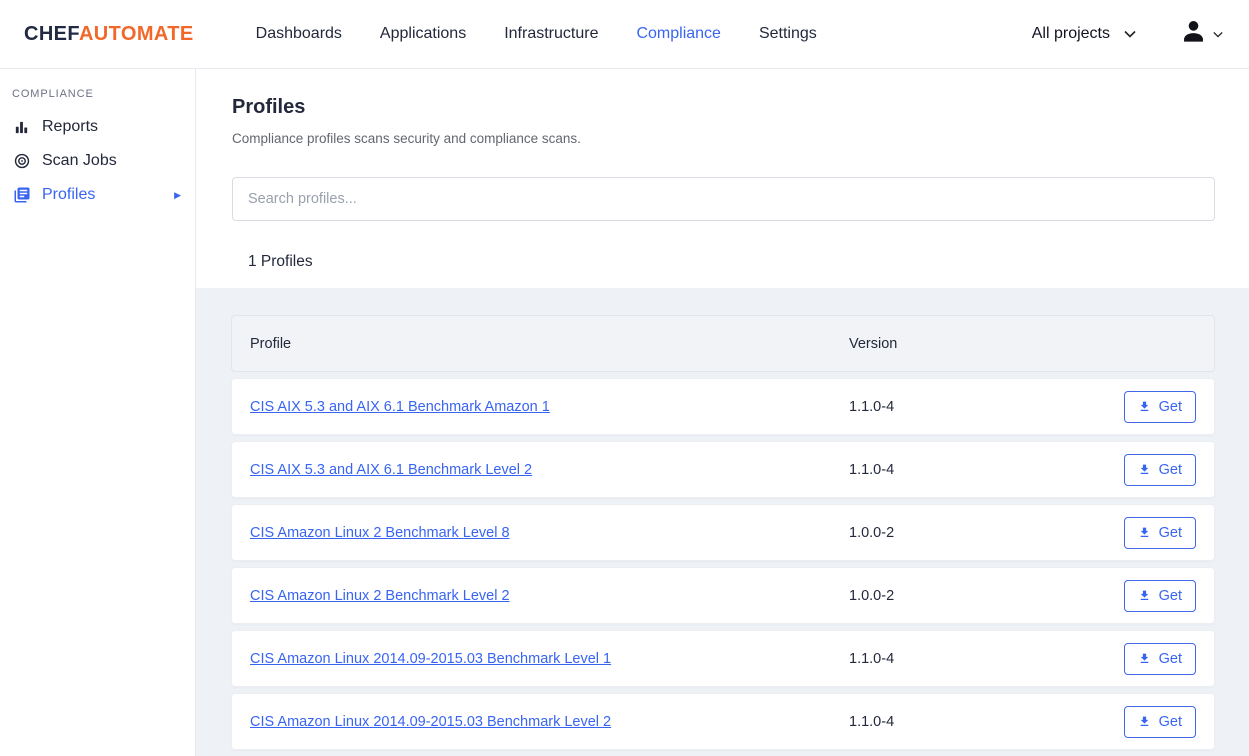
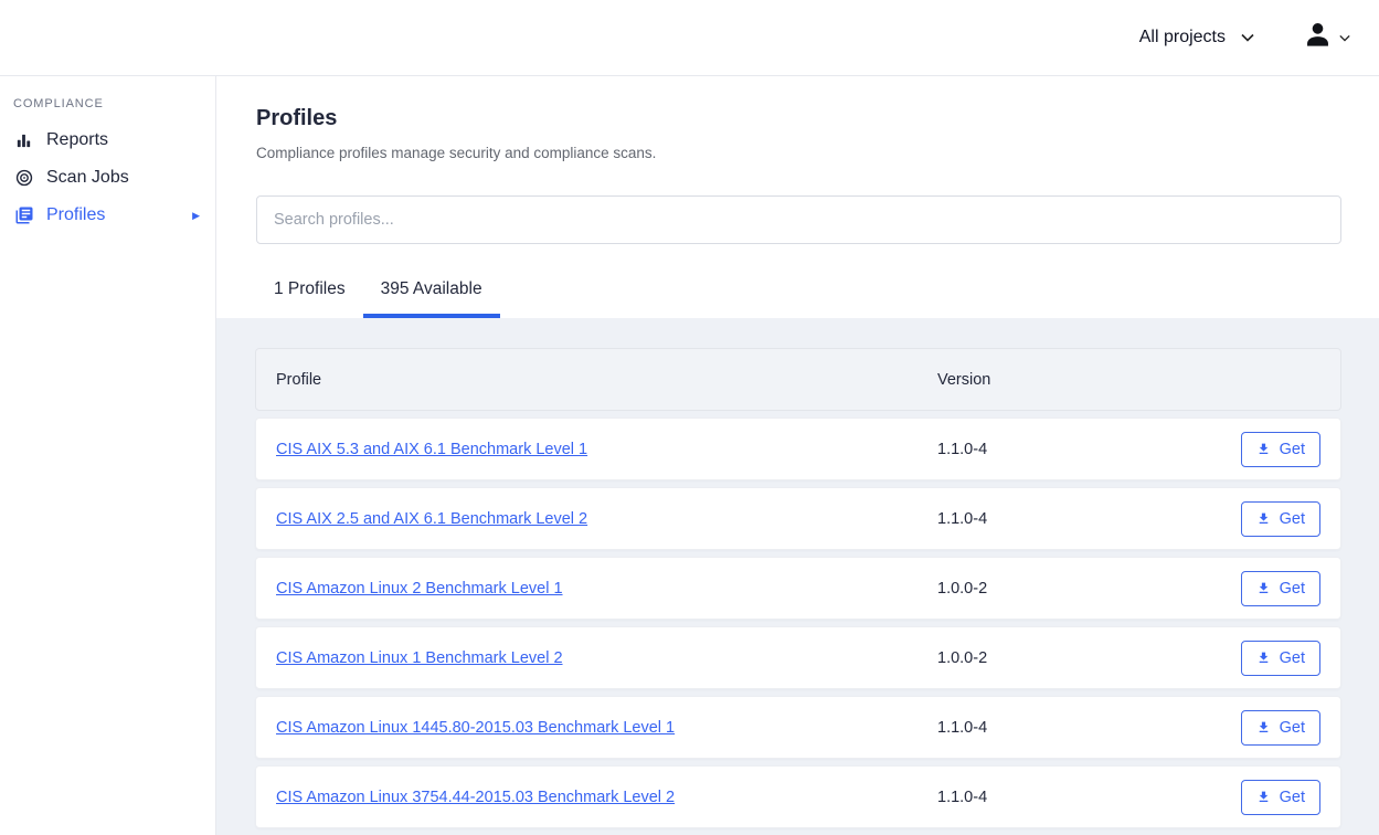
- CHEFAUTOMATE
- Dashboards
- Applications
- Infrastructure
- Compliance
- Settings
  All projects
  COMPLIANCE
  Reports
  Scan Jobs
  Profiles
  ▶
  Profiles
- Compliance profiles scans security and compliance scans.
+ Compliance profiles manage security and compliance scans.
  Search profiles...
  1 Profiles
+ 395 Available
  Profile
  Version
- CIS AIX 5.3 and AIX 6.1 Benchmark Amazon 1
+ CIS AIX 5.3 and AIX 6.1 Benchmark Level 1
  1.1.0-4
  Get
- CIS AIX 5.3 and AIX 6.1 Benchmark Level 2
+ CIS AIX 2.5 and AIX 6.1 Benchmark Level 2
  1.1.0-4
  Get
- CIS Amazon Linux 2 Benchmark Level 8
+ CIS Amazon Linux 2 Benchmark Level 1
  1.0.0-2
  Get
- CIS Amazon Linux 2 Benchmark Level 2
+ CIS Amazon Linux 1 Benchmark Level 2
  1.0.0-2
  Get
- CIS Amazon Linux 2014.09-2015.03 Benchmark Level 1
+ CIS Amazon Linux 1445.80-2015.03 Benchmark Level 1
  1.1.0-4
  Get
- CIS Amazon Linux 2014.09-2015.03 Benchmark Level 2
+ CIS Amazon Linux 3754.44-2015.03 Benchmark Level 2
  1.1.0-4
  Get
